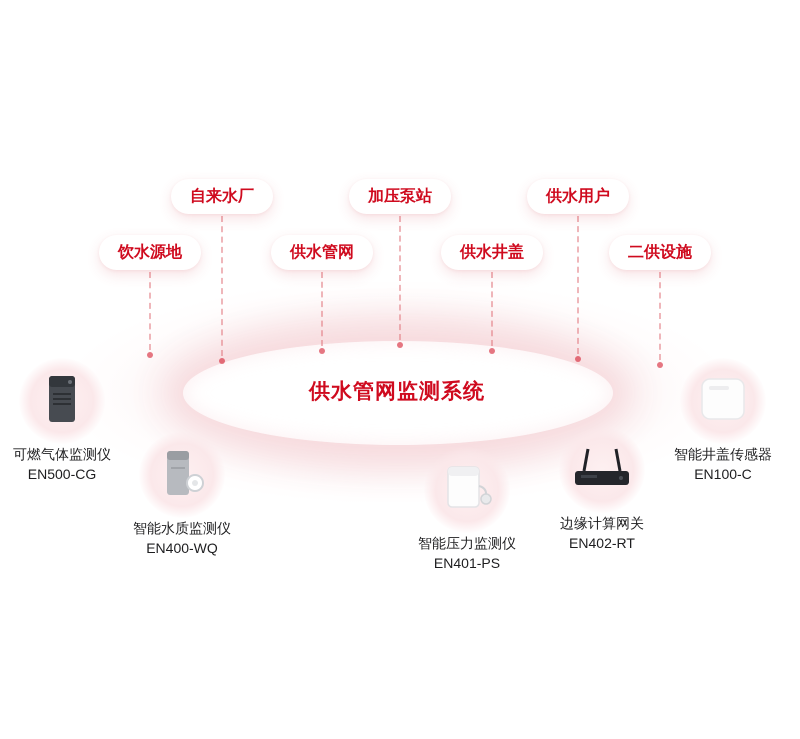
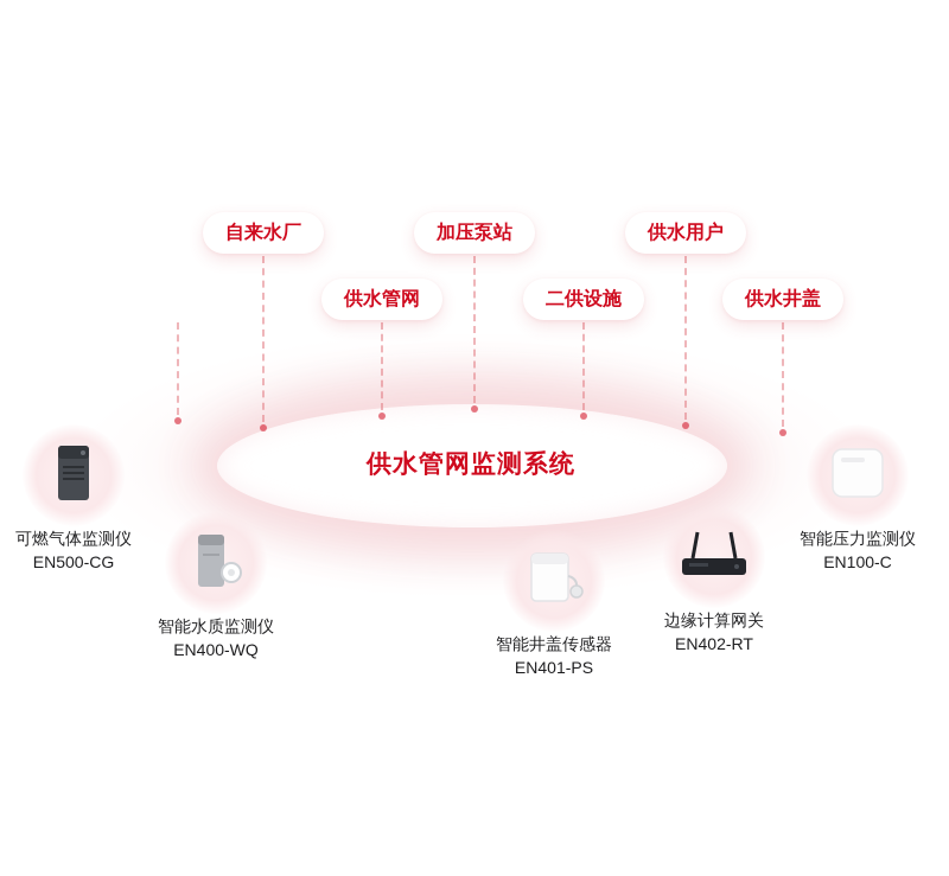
- 饮水源地
  自来水厂
  供水管网
  加压泵站
- 供水井盖
+ 二供设施
  供水用户
- 二供设施
+ 供水井盖
  供水管网监测系统
  可燃气体监测仪
  EN500-CG
  智能水质监测仪
  EN400-WQ
- 智能压力监测仪
+ 智能井盖传感器
  EN401-PS
  边缘计算网关
  EN402-RT
- 智能井盖传感器
+ 智能压力监测仪
  EN100-C
